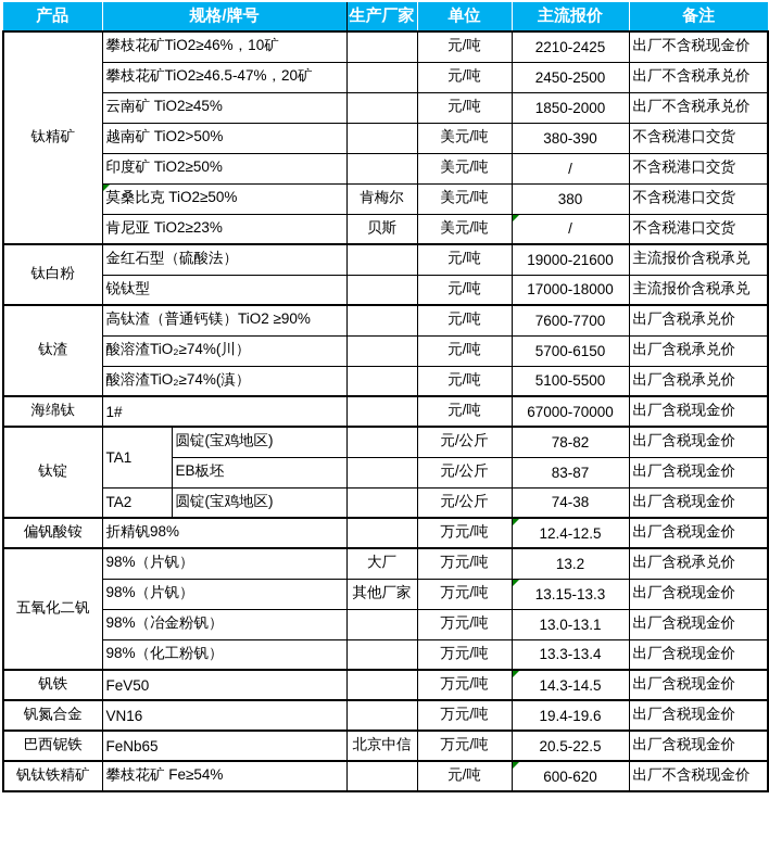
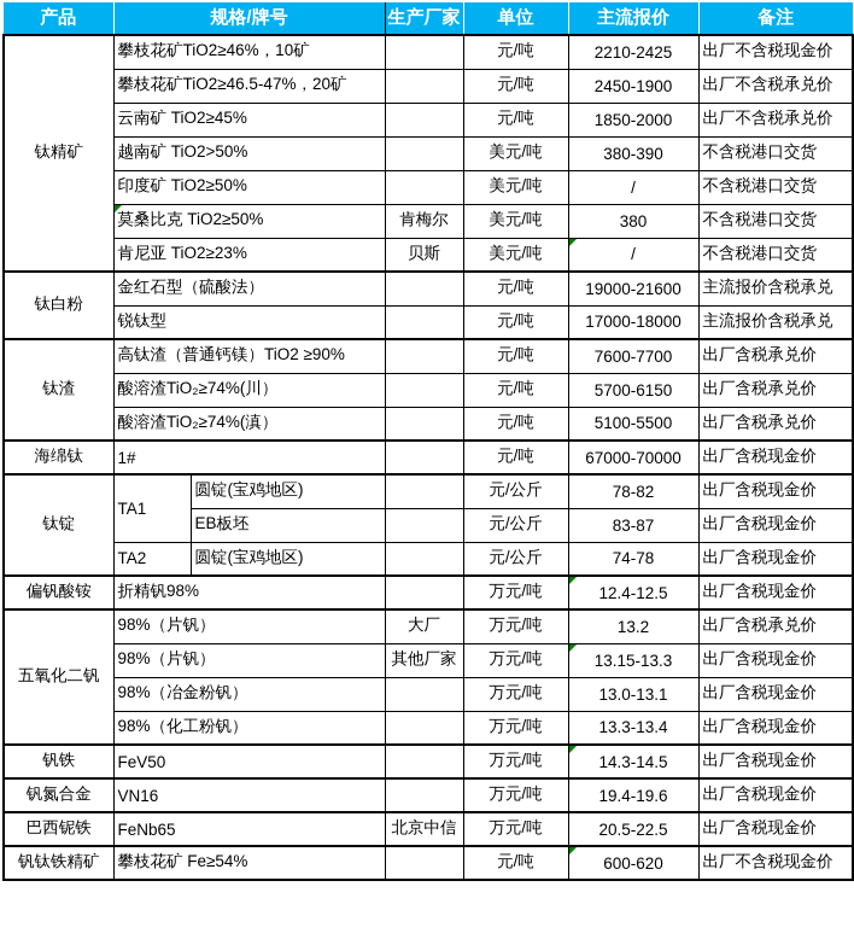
  产品	规格/牌号	生产厂家	单位	主流报价	备注
  钛精矿	攀枝花矿TiO2≥46%，10矿		元/吨	2210-2425	出厂不含税现金价
- 攀枝花矿TiO2≥46.5-47%，20矿		元/吨	2450-2500	出厂不含税承兑价
+ 攀枝花矿TiO2≥46.5-47%，20矿		元/吨	2450-1900	出厂不含税承兑价
  云南矿 TiO2≥45%		元/吨	1850-2000	出厂不含税承兑价
  越南矿 TiO2>50%		美元/吨	380-390	不含税港口交货
  印度矿 TiO2≥50%		美元/吨	/	不含税港口交货
  莫桑比克 TiO2≥50%	肯梅尔	美元/吨	380	不含税港口交货
  肯尼亚 TiO2≥23%	贝斯	美元/吨	/	不含税港口交货
  钛白粉	金红石型（硫酸法）		元/吨	19000-21600	主流报价含税承兑
  锐钛型		元/吨	17000-18000	主流报价含税承兑
  钛渣	高钛渣（普通钙镁）TiO2 ≥90%		元/吨	7600-7700	出厂含税承兑价
  酸溶渣TiO₂≥74%(川）		元/吨	5700-6150	出厂含税承兑价
  酸溶渣TiO₂≥74%(滇）		元/吨	5100-5500	出厂含税承兑价
  海绵钛	1#		元/吨	67000-70000	出厂含税现金价
  钛锭	TA1	圆锭(宝鸡地区)		元/公斤	78-82	出厂含税现金价
  EB板坯		元/公斤	83-87	出厂含税现金价
- TA2	圆锭(宝鸡地区)		元/公斤	74-38	出厂含税现金价
+ TA2	圆锭(宝鸡地区)		元/公斤	74-78	出厂含税现金价
  偏钒酸铵	折精钒98%		万元/吨	12.4-12.5	出厂含税现金价
  五氧化二钒	98%（片钒）	大厂	万元/吨	13.2	出厂含税承兑价
  98%（片钒）	其他厂家	万元/吨	13.15-13.3	出厂含税现金价
  98%（冶金粉钒）		万元/吨	13.0-13.1	出厂含税现金价
  98%（化工粉钒）		万元/吨	13.3-13.4	出厂含税现金价
  钒铁	FeV50		万元/吨	14.3-14.5	出厂含税现金价
  钒氮合金	VN16		万元/吨	19.4-19.6	出厂含税现金价
  巴西铌铁	FeNb65	北京中信	万元/吨	20.5-22.5	出厂含税现金价
  钒钛铁精矿	攀枝花矿 Fe≥54%		元/吨	600-620	出厂不含税现金价
